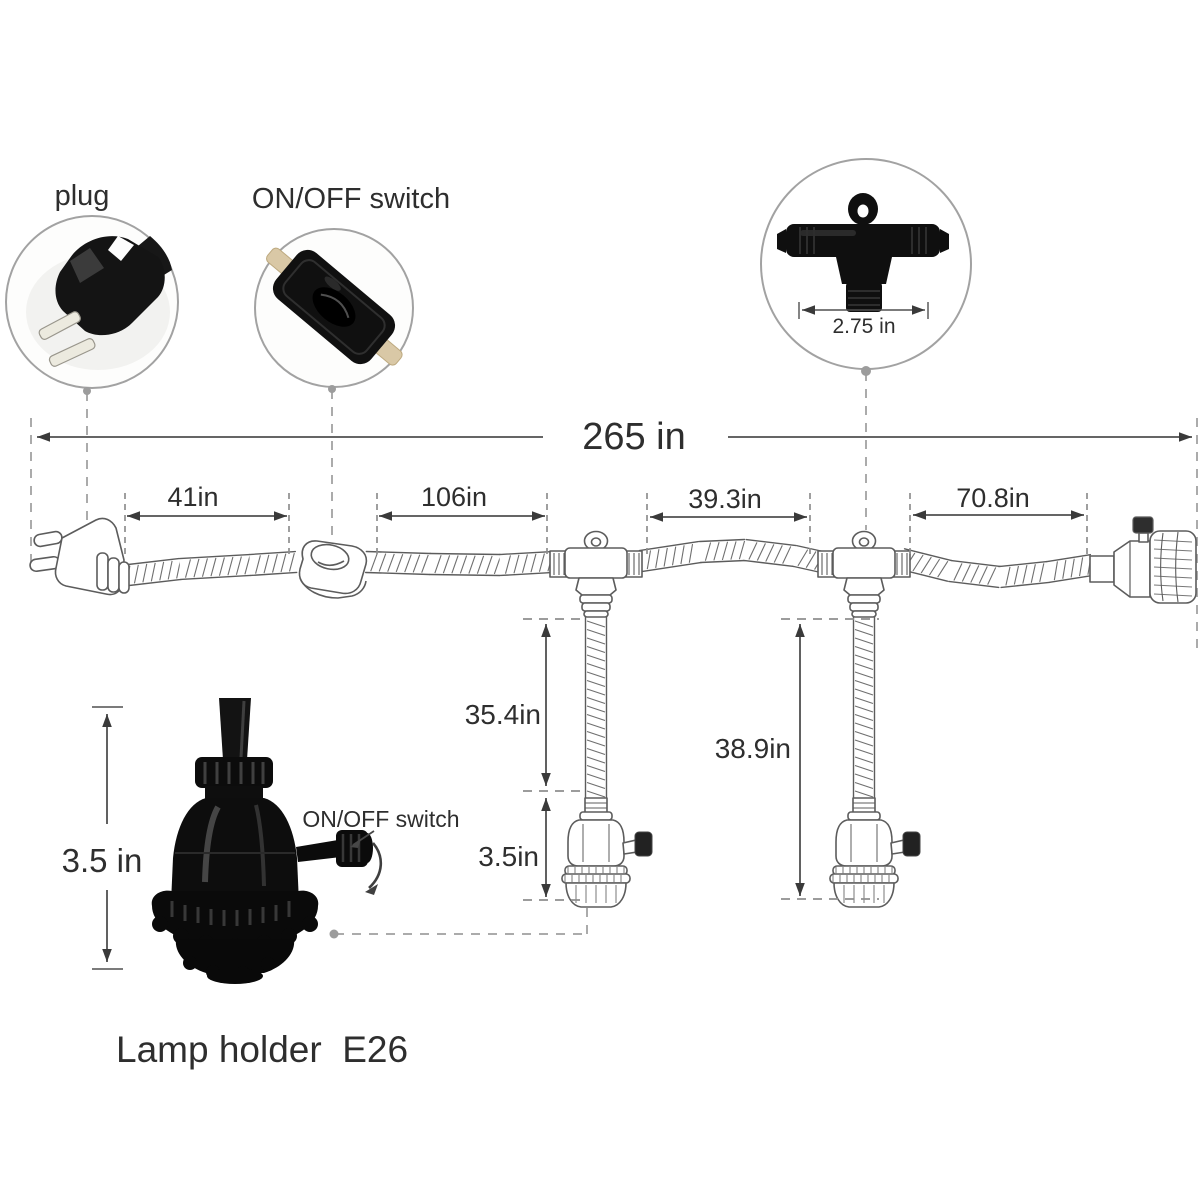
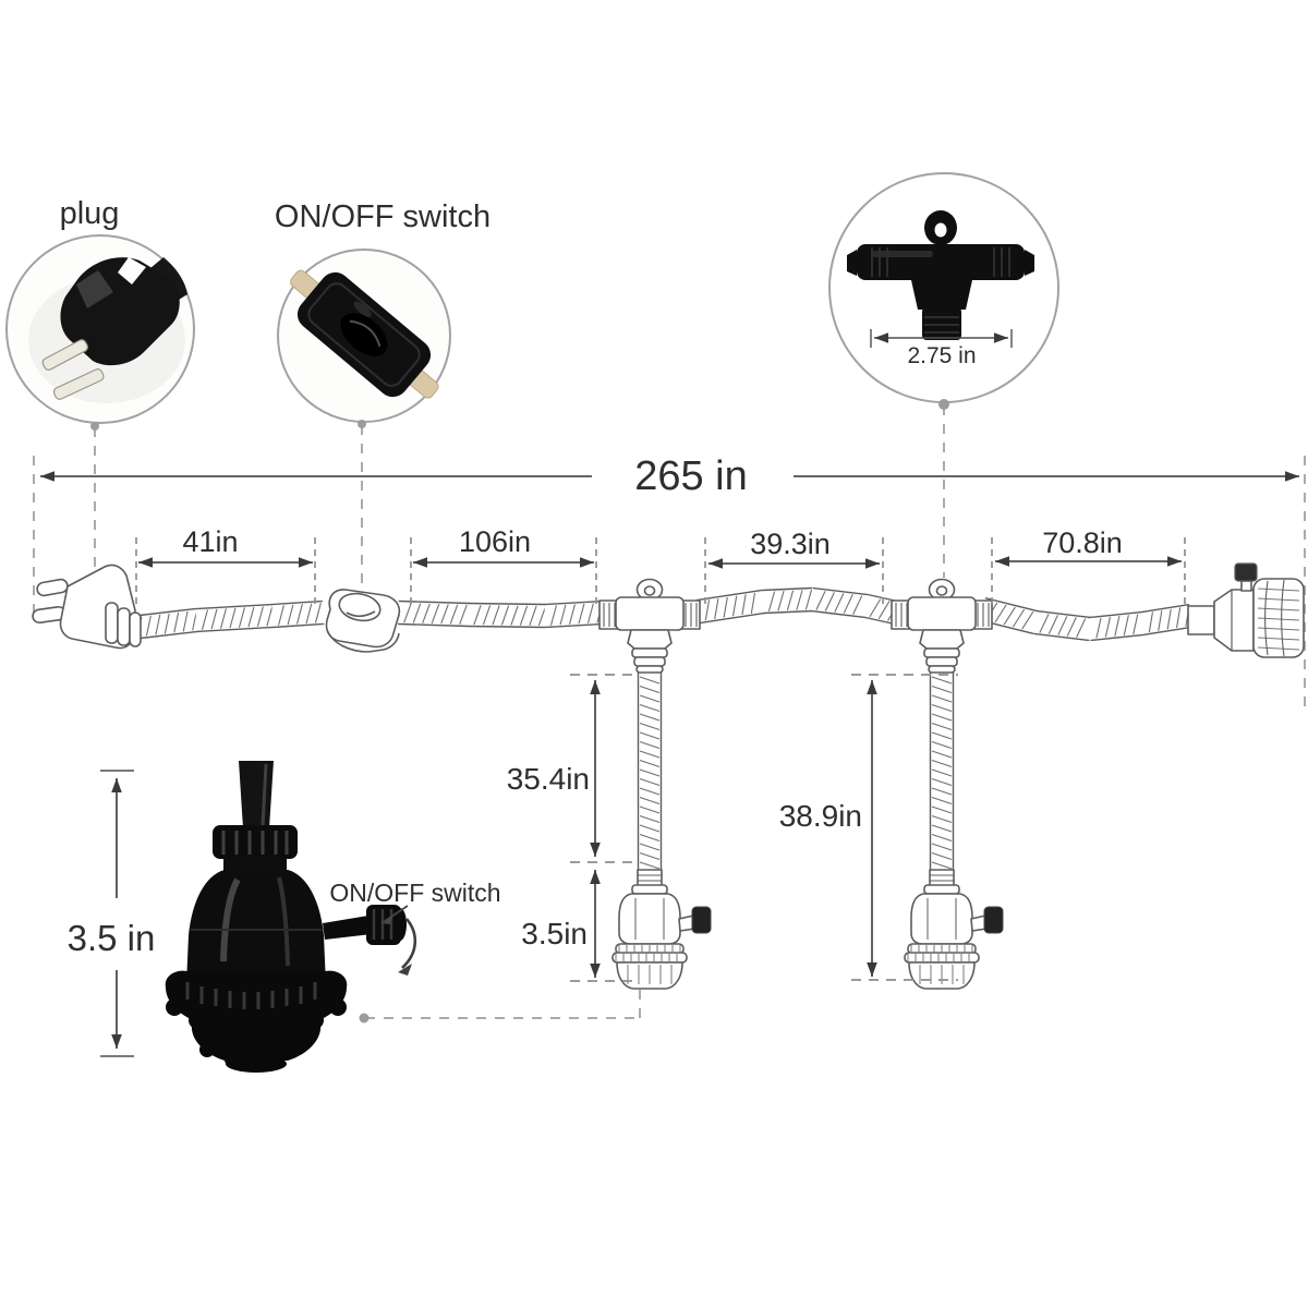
  plug
  ON/OFF switch
  2.75 in
  265 in
  41in
  106in
  39.3in
  70.8in
  35.4in
  3.5in
  38.9in
  3.5 in
  ON/OFF switch
- Lamp holder E26
